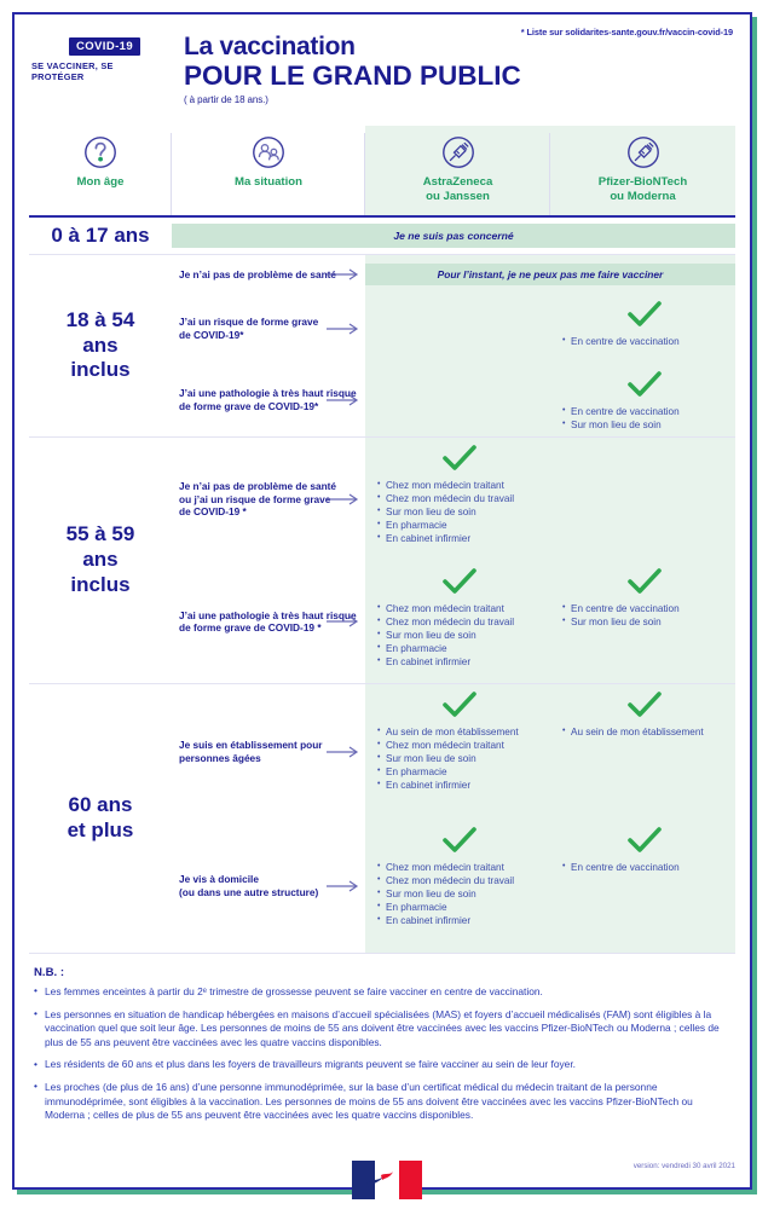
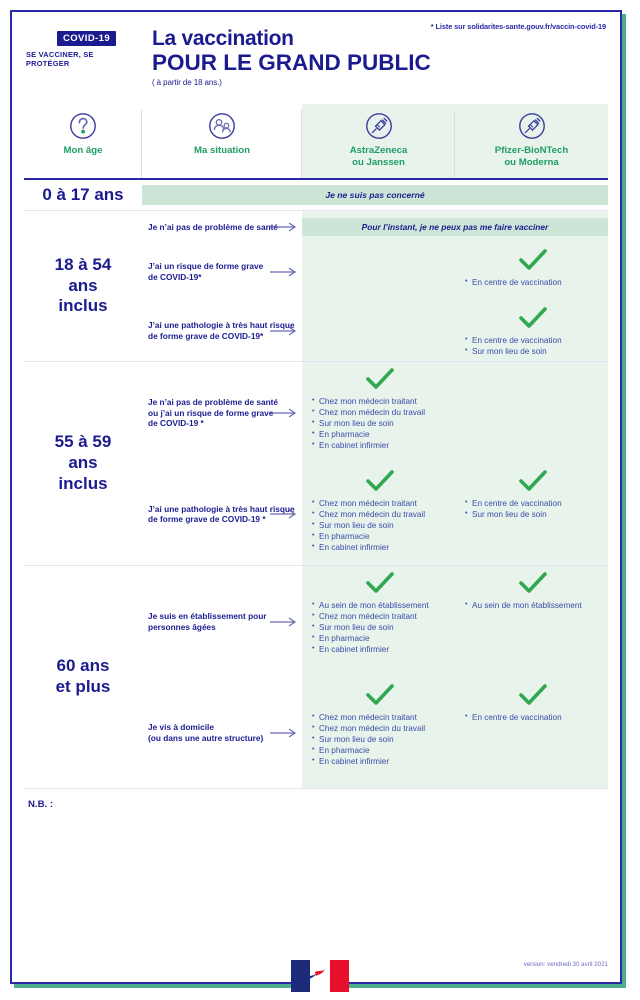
  COVID-19
  SE VACCINER, SE PROTÉGER
  La vaccination
  POUR LE GRAND PUBLIC
  ( à partir de 18 ans.)
  * Liste sur solidarites-sante.gouv.fr/vaccin-covid-19
  Mon âge
  Ma situation
  AstraZeneca
  ou Janssen
  Pfizer-BioNTech
  ou Moderna
  0 à 17 ans
  Je ne suis pas concerné
  18 à 54
  ans
  inclus
  Je n’ai pas de problème de san
  Pour l’instant, je ne peux pas me faire vacciner
  J’ai un risque de forme grave
  de COVID-19*
  En centre de vaccination
  J’ai une pathologie à très haut risque
  de forme grave de COVID-19*
  En centre de vaccination
  Sur mon lieu de soin
  55 à 59
  ans
  inclus
  Je n’ai pas de problème de santé
  ou j’ai un risque de forme grav
  de COVID-19 *
  Chez mon médecin traitant
  Chez mon médecin du travail
  Sur mon lieu de soin
  En pharmacie
  En cabinet infirmier
  J’ai une pathologie à très haut risque
  de forme grave de COVID-19 *
  Chez mon médecin traitant
  Chez mon médecin du travail
  Sur mon lieu de soin
  En pharmacie
  En cabinet infirmier
  En centre de vaccination
  Sur mon lieu de soin
  60 ans
  et plus
  Je suis en établissement pour
  personnes âgées
  Au sein de mon établissement
  Chez mon médecin traitant
  Sur mon lieu de soin
  En pharmacie
  En cabinet infirmier
  Au sein de mon établissement
  Je vis à domicile
  (ou dans une autre structure)
  Chez mon médecin traitant
  Chez mon médecin du travail
  Sur mon lieu de soin
  En pharmacie
  En cabinet infirmier
  En centre de vaccination
  N.B. :
- Les femmes enceintes à partir du 2ᵉ trimestre de grossesse peuvent se faire vacciner en centre de vaccination.
- Les personnes en situation de handicap hébergées en maisons d’accueil spécialisées (MAS) et foyers d’accueil médicalisés (FAM) sont éligibles à la vaccination quel que soit leur âge. Les personnes de moins de 55 ans doivent être vaccinées avec les vaccins Pfizer-BioNTech ou Moderna ; celles de plus de 55 ans peuvent être vaccinées avec les quatre vaccins disponibles.
- Les résidents de 60 ans et plus dans les foyers de travailleurs migrants peuvent se faire vacciner au sein de leur foyer.
- Les proches (de plus de 16 ans) d’une personne immunodéprimée, sur la base d’un certificat médical du médecin traitant de la personne immunodéprimée, sont éligibles à la vaccination. Les personnes de moins de 55 ans doivent être vaccinées avec les vaccins Pfizer-BioNTech ou Moderna ; celles de plus de 55 ans peuvent être vaccinées avec les quatre vaccins disponibles.
